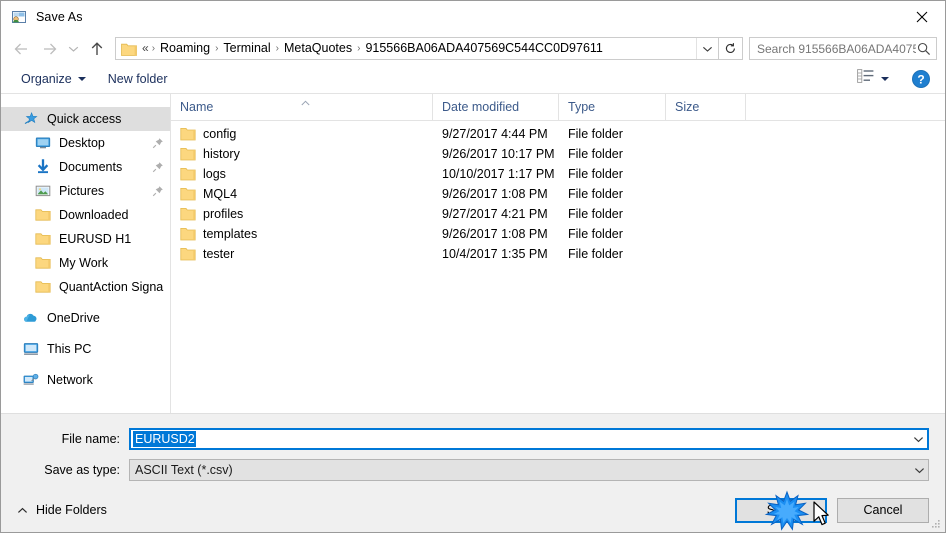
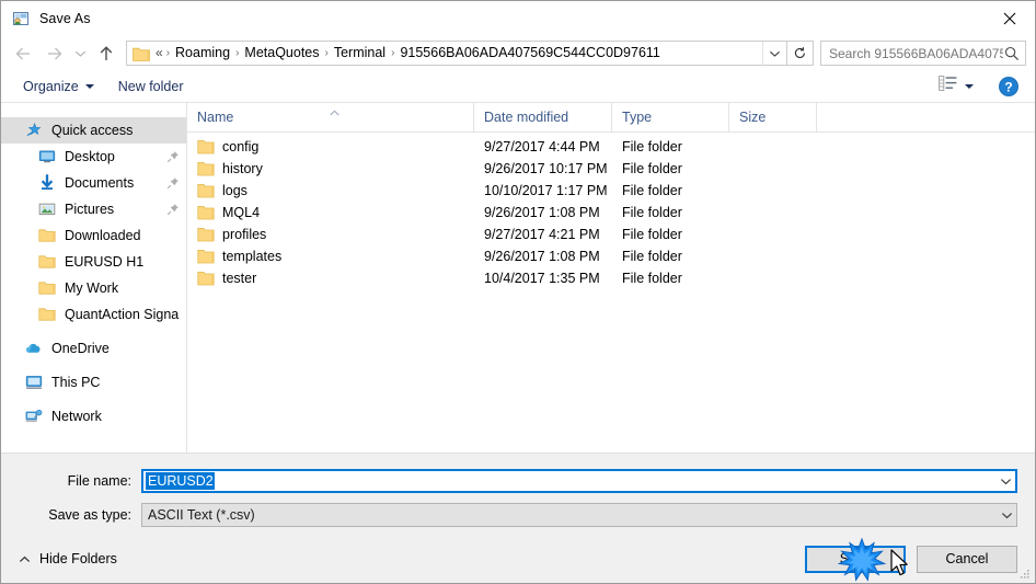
  Save As
  «
  ›
  Roaming
  ›
- Terminal
+ MetaQuotes
  ›
- MetaQuotes
+ Terminal
  ›
  915566BA06ADA407569C544CC0D97611
  Search 915566BA06ADA4075
  Organize
  New folder
  ?
  Quick access
  Desktop
  Documents
  Pictures
  Downloaded
  EURUSD H1
  My Work
  QuantAction Signa
  OneDrive
  This PC
  Network
  Name
  Date modified
  Type
  Size
  config
  9/27/2017 4:44 PM
  File folder
  history
  9/26/2017 10:17 PM
  File folder
  logs
  10/10/2017 1:17 PM
  File folder
  MQL4
  9/26/2017 1:08 PM
  File folder
  profiles
  9/27/2017 4:21 PM
  File folder
  templates
  9/26/2017 1:08 PM
  File folder
  tester
  10/4/2017 1:35 PM
  File folder
  File name:
  EURUSD2
  Save as type:
  ASCII Text (*.csv)
  Hide Folders
  Cancel
